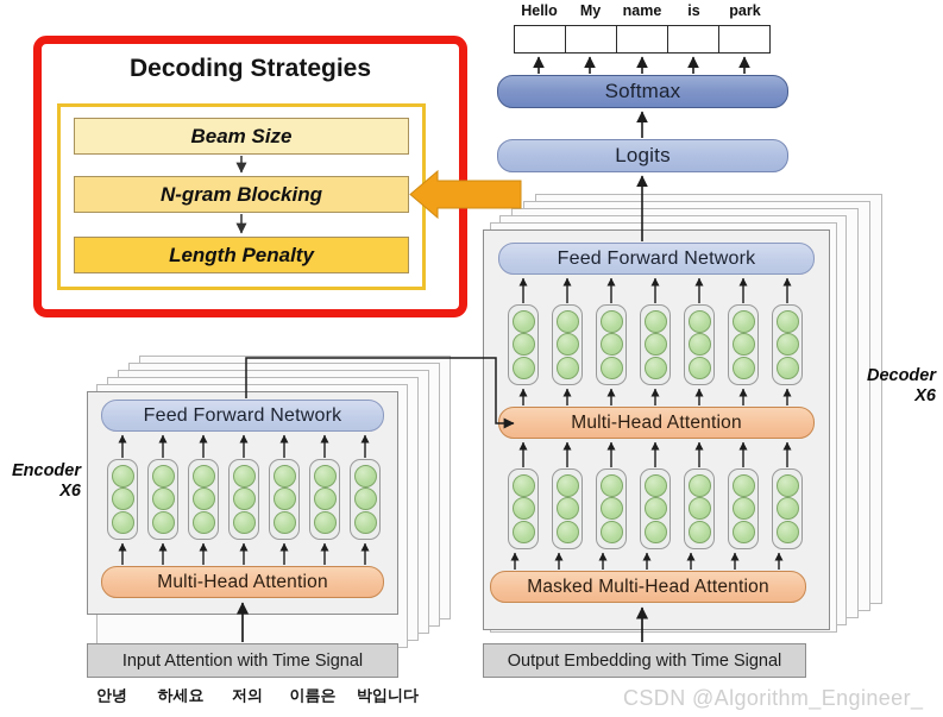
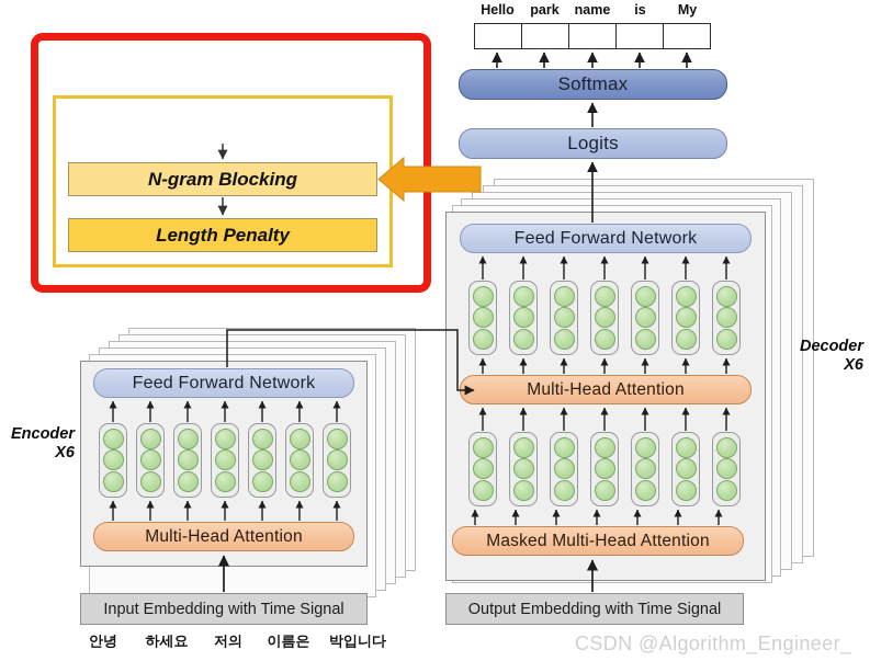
  Hello
- My
+ park
  name
  is
- park
+ My
  Softmax
  Logits
  Feed Forward Network
  Multi-Head Attention
  Masked Multi-Head Attention
  Output Embedding with Time Signal
  Decoder
  X6
  Feed Forward Network
  Multi-Head Attention
- Input Attention with Time Signal
+ Input Embedding with Time Signal
  Encoder
  X6
  안녕
  하세요
  저의
  이름은
  박입니다
- Decoding Strategies
- Beam Size
  N-gram Blocking
  Length Penalty
  CSDN @Algorithm_Engineer_
